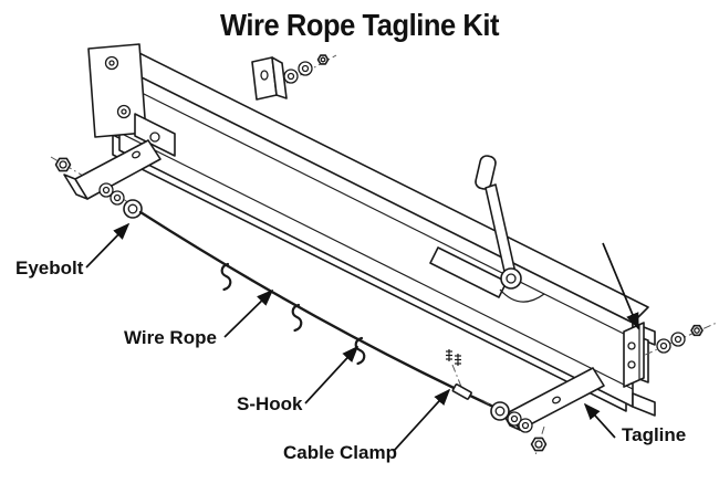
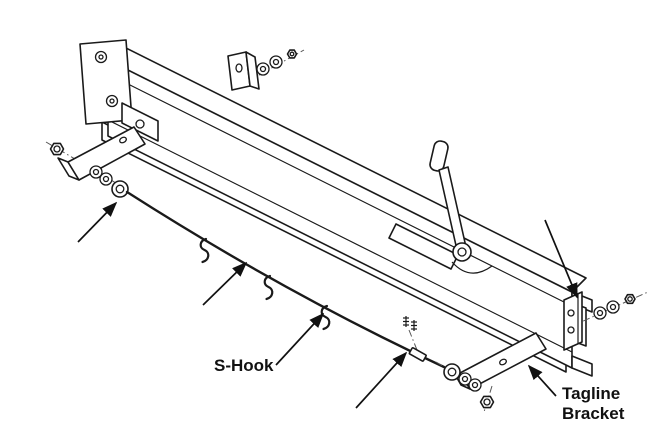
- Wire Rope Tagline Kit
- Eyebolt
- Wire Rope
  S-Hook
- Cable Clamp
  Tagline
+ Bracket
